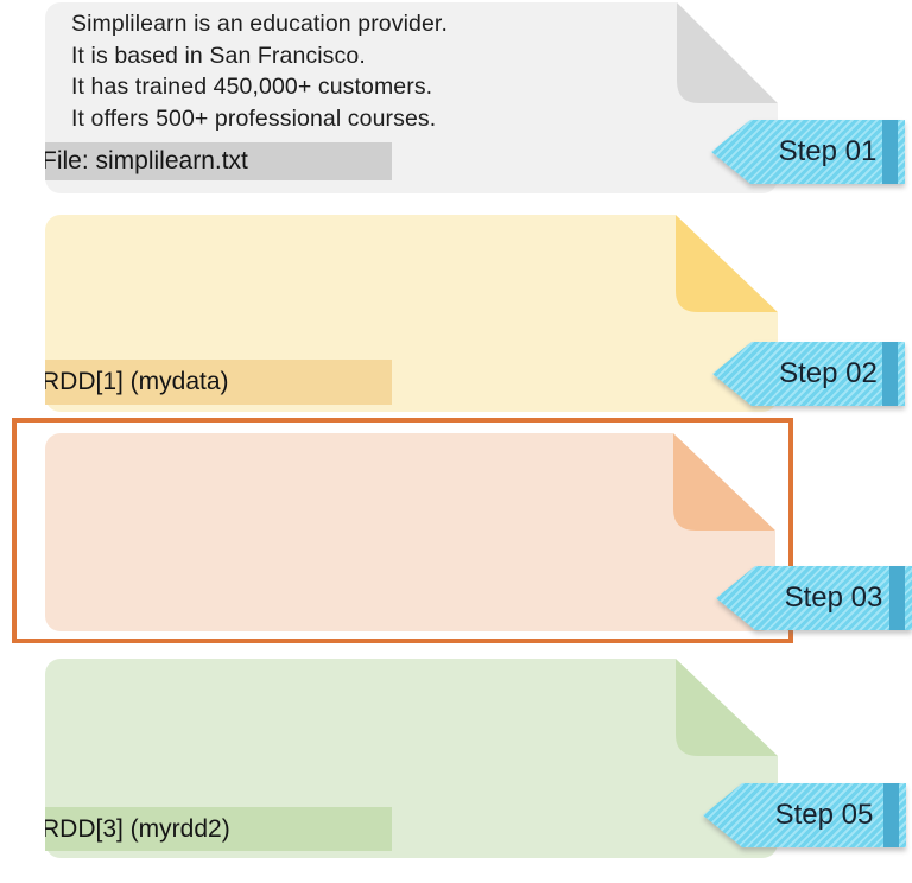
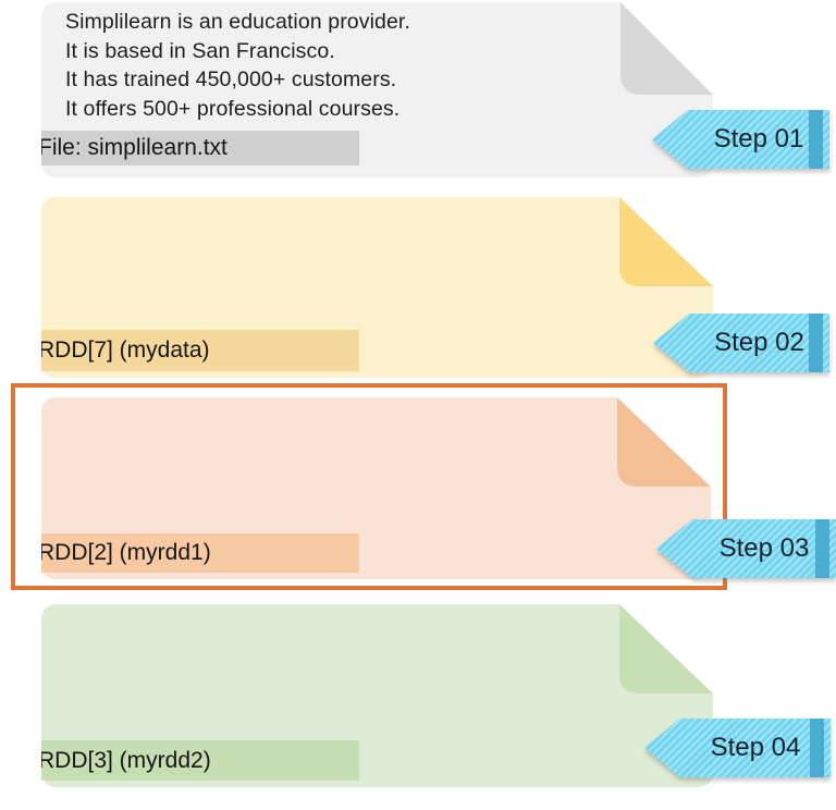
  Simplilearn is an education provider.
  It is based in San Francisco.
  It has trained 450,000+ customers.
  It offers 500+ professional courses.
  File: simplilearn.txt
- RDD[1] (mydata)
+ RDD[7] (mydata)
+ RDD[2] (myrdd1)
  RDD[3] (myrdd2)
  Step 01
  Step 02
  Step 03
- Step 05
+ Step 04
